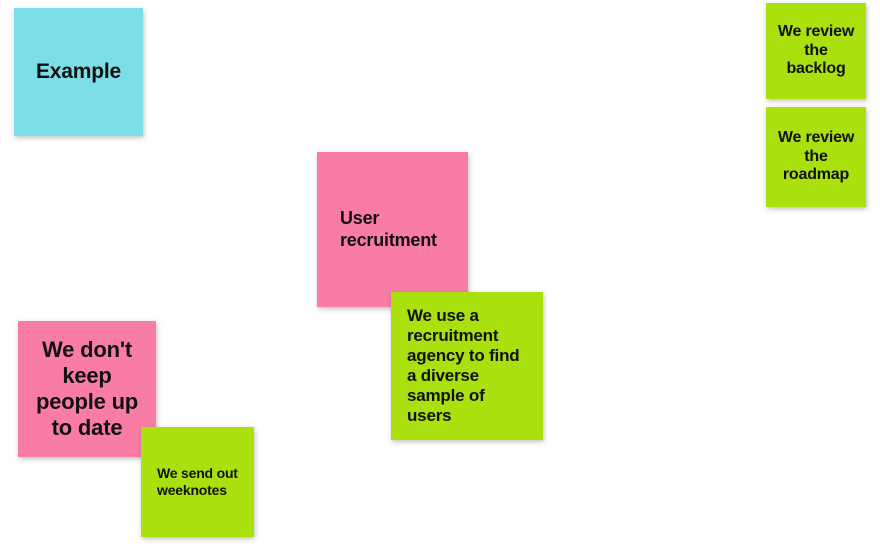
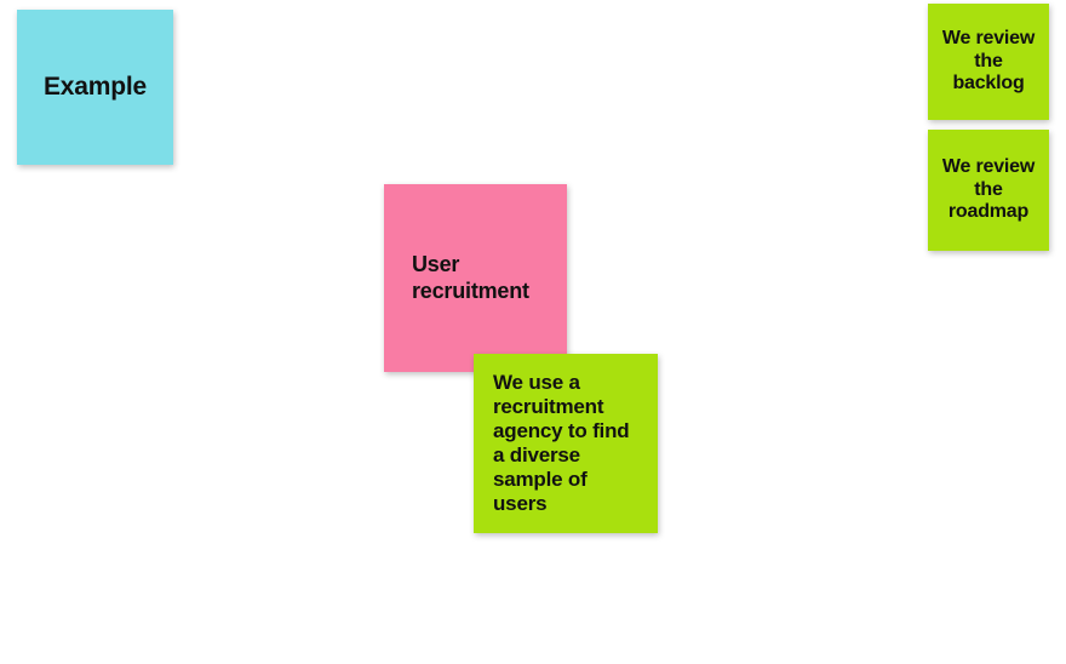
  Example
- We don't
- keep
- people up
- to date
- We send out
- weeknotes
  User
  recruitment
  We use a
  recruitment
  agency to find
  a diverse
  sample of
  users
  We review
  the
  backlog
  We review
  the
  roadmap
